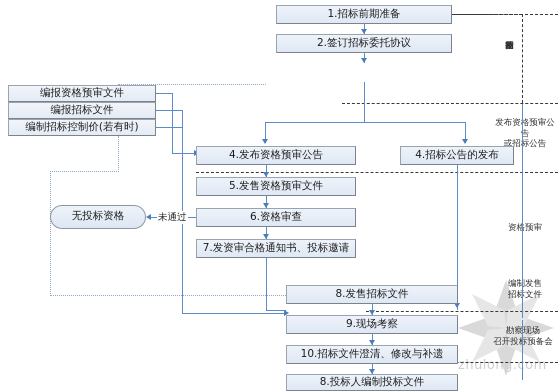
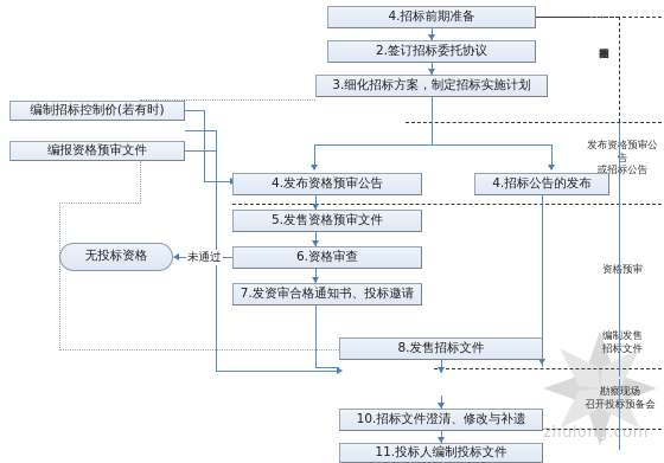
  zhulong.om
  发布资格预审公告
  或招标公告
  资格预审
  编制发售
  招标文件
  勘察现场
  召开投标预备会
- 编报资格预审文件
+ 编制招标控制价(若有时)
- 编报招标文件
- 编制招标控制价(若有时)
+ 编报资格预审文件
  无投标资格
  未通过
- 1.招标前期准备
+ 4.招标前期准备
  2.签订招标委托协议
+ 3.细化招标方案，制定招标实施计划
  4.发布资格预审公告
  4.招标公告的发布
  5.发售资格预审文件
  6.资格审查
  7.发资审合格通知书、投标邀请
  8.发售招标文件
- 9.现场考察
  10.招标文件澄清、修改与补遗
- 8.投标人编制投标文件
+ 11.投标人编制投标文件
